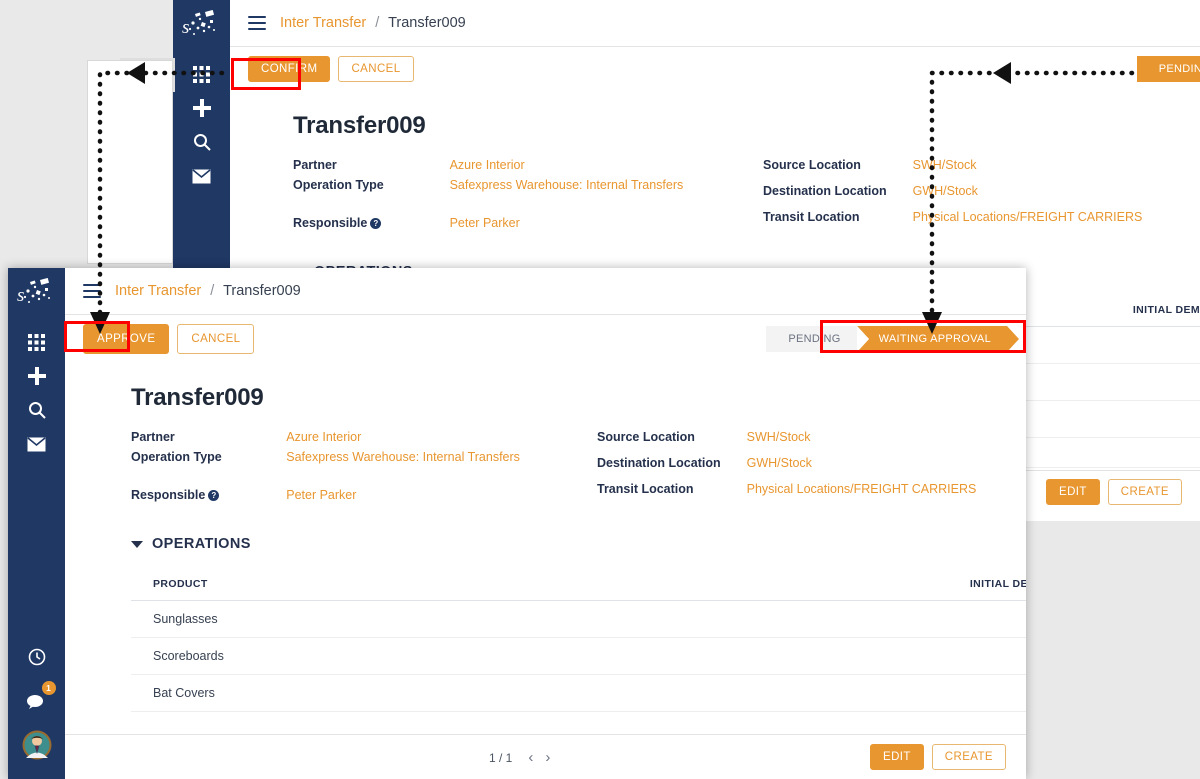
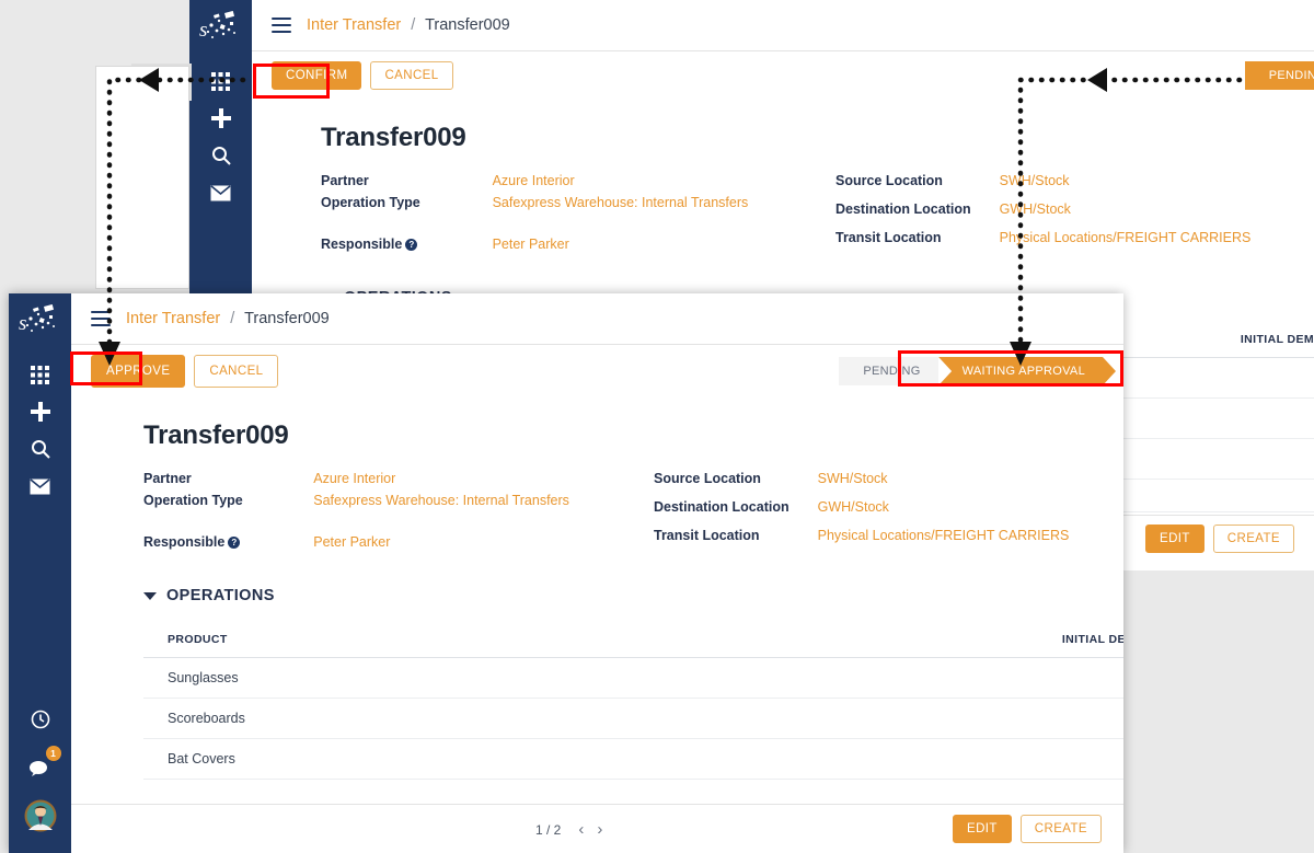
  s
  Inter Transfer / Transfer009
  CONFIRM
  CANCEL
  PENDIN
  Transfer009
  Partner	Azure Interior
  Operation Type	Safexpress Warehouse: Internal Transfers
  Responsible ?	Peter Parker
  Source Location	SWH/Stock
  Destination Location	GWH/Stock
  Transit Location	Phsical Locations/FREIGHT CARRIERS
  EDIT
  CREATE
  s
  1
  Inter Transfer / Transfer009
  APPROVE
  CANCEL
  PENDING
  WAITING APPROVAL
  Transfer009
  Partner	Azure Interior
  Operation Type	Safexpress Warehouse: Internal Transfers
  Responsible ?	Peter Parker
  Source Location	SWH/Stock
  Destination Location	GWH/Stock
  Transit Location	Physical Locations/FREIGHT CARRIERS
  OPERATIONS
  PRODUCT	INITIAL DE
  Sunglasses
  Scoreboards
- 1 / 1
+ 1 / 2
  ‹
  ›
  EDIT
  CREATE
